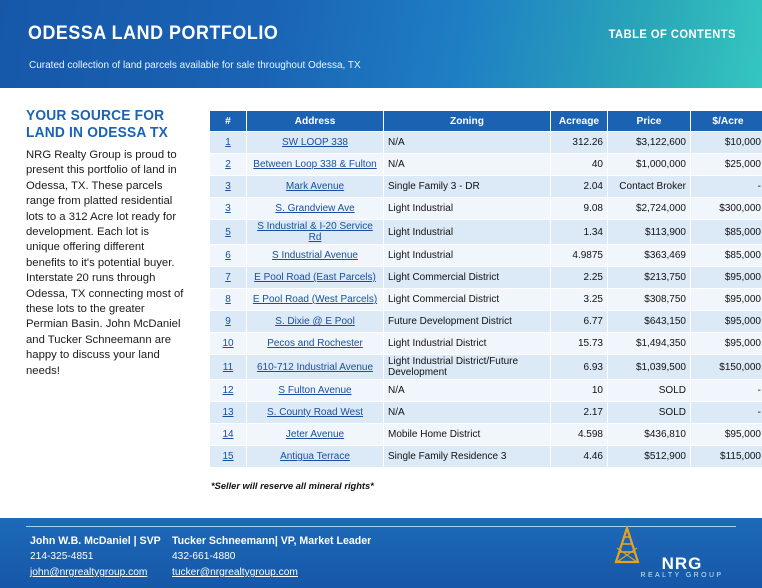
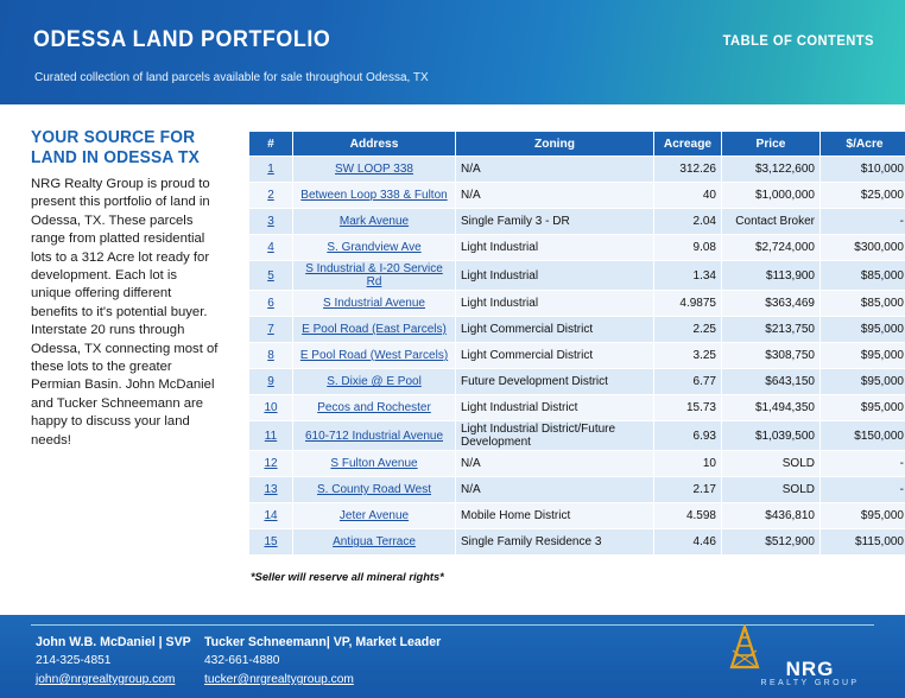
  ODESSA LAND PORTFOLIO
  Curated collection of land parcels available for sale throughout Odessa, TX
  TABLE OF CONTENTS
  YOUR SOURCE FOR LAND IN ODESSA TX
  NRG Realty Group is proud to present this portfolio of land in Odessa, TX. These parcels range from platted residential lots to a 312 Acre lot ready for development. Each lot is unique offering different benefits to it's potential buyer. Interstate 20 runs through Odessa, TX connecting most of these lots to the greater Permian Basin. John McDaniel and Tucker Schneemann are happy to discuss your land needs!
  #	Address	Zoning	Acreage	Price	$/Acre
  1	SW LOOP 338	N/A	312.26	$3,122,600	$10,000
  2	Between Loop 338 & Fulton	N/A	40	$1,000,000	$25,000
  3	Mark Avenue	Single Family 3 - DR	2.04	Contact Broker	-
- 3	S. Grandview Ave	Light Industrial	9.08	$2,724,000	$300,000
+ 4	S. Grandview Ave	Light Industrial	9.08	$2,724,000	$300,000
  5	S Industrial & I-20 Service Rd	Light Industrial	1.34	$113,900	$85,000
  6	S Industrial Avenue	Light Industrial	4.9875	$363,469	$85,000
  7	E Pool Road (East Parcels)	Light Commercial District	2.25	$213,750	$95,000
  8	E Pool Road (West Parcels)	Light Commercial District	3.25	$308,750	$95,000
  9	S. Dixie @ E Pool	Future Development District	6.77	$643,150	$95,000
  10	Pecos and Rochester	Light Industrial District	15.73	$1,494,350	$95,000
  11	610-712 Industrial Avenue	Light Industrial District/Future Development	6.93	$1,039,500	$150,000
  12	S Fulton Avenue	N/A	10	SOLD	-
  13	S. County Road West	N/A	2.17	SOLD	-
  14	Jeter Avenue	Mobile Home District	4.598	$436,810	$95,000
  15	Antigua Terrace	Single Family Residence 3	4.46	$512,900	$115,000
  *Seller will reserve all mineral rights*
  John W.B. McDaniel | SVP
  214-325-4851
  john@nrgrealtygroup.com
  Tucker Schneemann| VP, Market Leader
  432-661-4880
  tucker@nrgrealtygroup.com
  NRG
